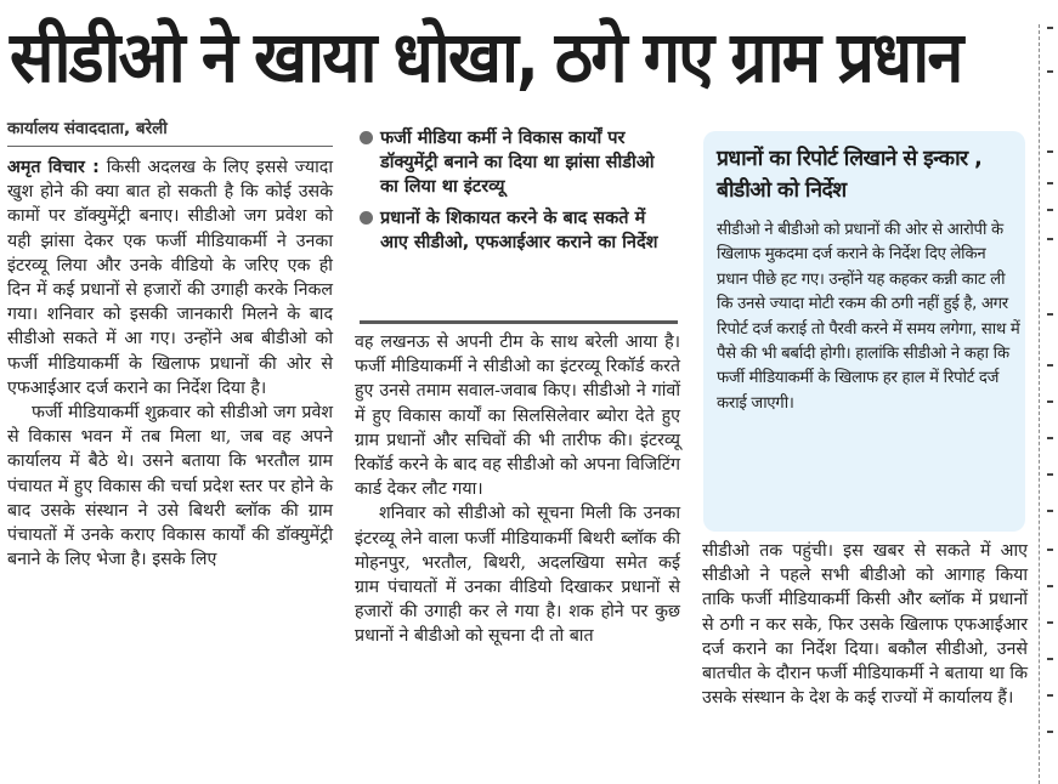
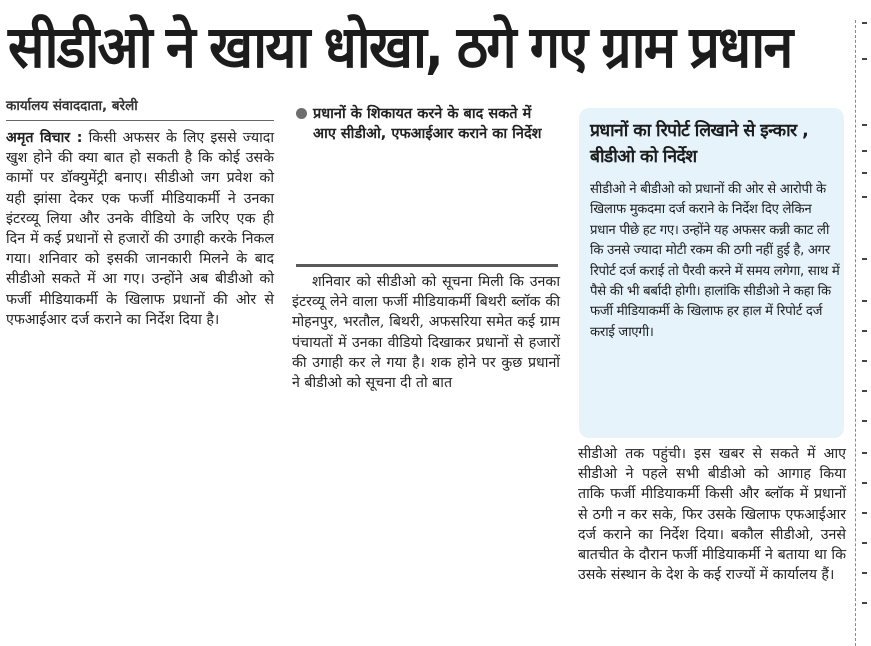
  सीडीओ ने खाया धोखा, ठगे गए ग्राम प्रधान
  कार्यालय संवाददाता, बरेली
- अमृत विचार : किसी अदलख के लिए इससे ज्यादा खुश होने की क्या बात हो सकती है कि कोई उसके कामों पर डॉक्युमेंट्री बनाए। सीडीओ जग प्रवेश को यही झांसा देकर एक फर्जी मीडियाकर्मी ने उनका इंटरव्यू लिया और उनके वीडियो के जरिए एक ही दिन में कई प्रधानों से हजारों की उगाही करके निकल गया। शनिवार को इसकी जानकारी मिलने के बाद सीडीओ सकते में आ गए। उन्होंने अब बीडीओ को फर्जी मीडियाकर्मी के खिलाफ प्रधानों की ओर से एफआईआर दर्ज कराने का निर्देश दिया है।
+ अमृत विचार : किसी अफसर के लिए इससे ज्यादा खुश होने की क्या बात हो सकती है कि कोई उसके कामों पर डॉक्युमेंट्री बनाए। सीडीओ जग प्रवेश को यही झांसा देकर एक फर्जी मीडियाकर्मी ने उनका इंटरव्यू लिया और उनके वीडियो के जरिए एक ही दिन में कई प्रधानों से हजारों की उगाही करके निकल गया। शनिवार को इसकी जानकारी मिलने के बाद सीडीओ सकते में आ गए। उन्होंने अब बीडीओ को फर्जी मीडियाकर्मी के खिलाफ प्रधानों की ओर से एफआईआर दर्ज कराने का निर्देश दिया है।
- फर्जी मीडियाकर्मी शुक्रवार को सीडीओ जग प्रवेश से विकास भवन में तब मिला था, जब वह अपने कार्यालय में बैठे थे। उसने बताया कि भरतौल ग्राम पंचायत में हुए विकास की चर्चा प्रदेश स्तर पर होने के बाद उसके संस्थान ने उसे बिथरी ब्लॉक की ग्राम पंचायतों में उनके कराए विकास कार्यों की डॉक्युमेंट्री बनाने के लिए भेजा है। इसके लिए
- फर्जी मीडिया कर्मी ने विकास कार्यों पर डॉक्युमेंट्री बनाने का दिया था झांसा सीडीओ का लिया था इंटरव्यू
  प्रधानों के शिकायत करने के बाद सकते में आए सीडीओ, एफआईआर कराने का निर्देश
- वह लखनऊ से अपनी टीम के साथ बरेली आया है। फर्जी मीडियाकर्मी ने सीडीओ का इंटरव्यू रिकॉर्ड करते हुए उनसे तमाम सवाल-जवाब किए। सीडीओ ने गांवों में हुए विकास कार्यों का सिलसिलेवार ब्योरा देते हुए ग्राम प्रधानों और सचिवों की भी तारीफ की। इंटरव्यू रिकॉर्ड करने के बाद वह सीडीओ को अपना विजिटिंग कार्ड देकर लौट गया।
- शनिवार को सीडीओ को सूचना मिली कि उनका इंटरव्यू लेने वाला फर्जी मीडियाकर्मी बिथरी ब्लॉक की मोहनपुर, भरतौल, बिथरी, अदलखिया समेत कई ग्राम पंचायतों में उनका वीडियो दिखाकर प्रधानों से हजारों की उगाही कर ले गया है। शक होने पर कुछ प्रधानों ने बीडीओ को सूचना दी तो बात
+ शनिवार को सीडीओ को सूचना मिली कि उनका इंटरव्यू लेने वाला फर्जी मीडियाकर्मी बिथरी ब्लॉक की मोहनपुर, भरतौल, बिथरी, अफसरिया समेत कई ग्राम पंचायतों में उनका वीडियो दिखाकर प्रधानों से हजारों की उगाही कर ले गया है। शक होने पर कुछ प्रधानों ने बीडीओ को सूचना दी तो बात
  प्रधानों का रिपोर्ट लिखाने से इन्कार , बीडीओ को निर्देश
- सीडीओ ने बीडीओ को प्रधानों की ओर से आरोपी के खिलाफ मुकदमा दर्ज कराने के निर्देश दिए लेकिन प्रधान पीछे हट गए। उन्होंने यह कहकर कन्नी काट ली कि उनसे ज्यादा मोटी रकम की ठगी नहीं हुई है, अगर रिपोर्ट दर्ज कराई तो पैरवी करने में समय लगेगा, साथ में पैसे की भी बर्बादी होगी। हालांकि सीडीओ ने कहा कि फर्जी मीडियाकर्मी के खिलाफ हर हाल में रिपोर्ट दर्ज कराई जाएगी।
+ सीडीओ ने बीडीओ को प्रधानों की ओर से आरोपी के खिलाफ मुकदमा दर्ज कराने के निर्देश दिए लेकिन प्रधान पीछे हट गए। उन्होंने यह अफसर कन्नी काट ली कि उनसे ज्यादा मोटी रकम की ठगी नहीं हुई है, अगर रिपोर्ट दर्ज कराई तो पैरवी करने में समय लगेगा, साथ में पैसे की भी बर्बादी होगी। हालांकि सीडीओ ने कहा कि फर्जी मीडियाकर्मी के खिलाफ हर हाल में रिपोर्ट दर्ज कराई जाएगी।
  सीडीओ तक पहुंची। इस खबर से सकते में आए सीडीओ ने पहले सभी बीडीओ को आगाह किया ताकि फर्जी मीडियाकर्मी किसी और ब्लॉक में प्रधानों से ठगी न कर सके, फिर उसके खिलाफ एफआईआर दर्ज कराने का निर्देश दिया। बकौल सीडीओ, उनसे बातचीत के दौरान फर्जी मीडियाकर्मी ने बताया था कि उसके संस्थान के देश के कई राज्यों में कार्यालय हैं।
